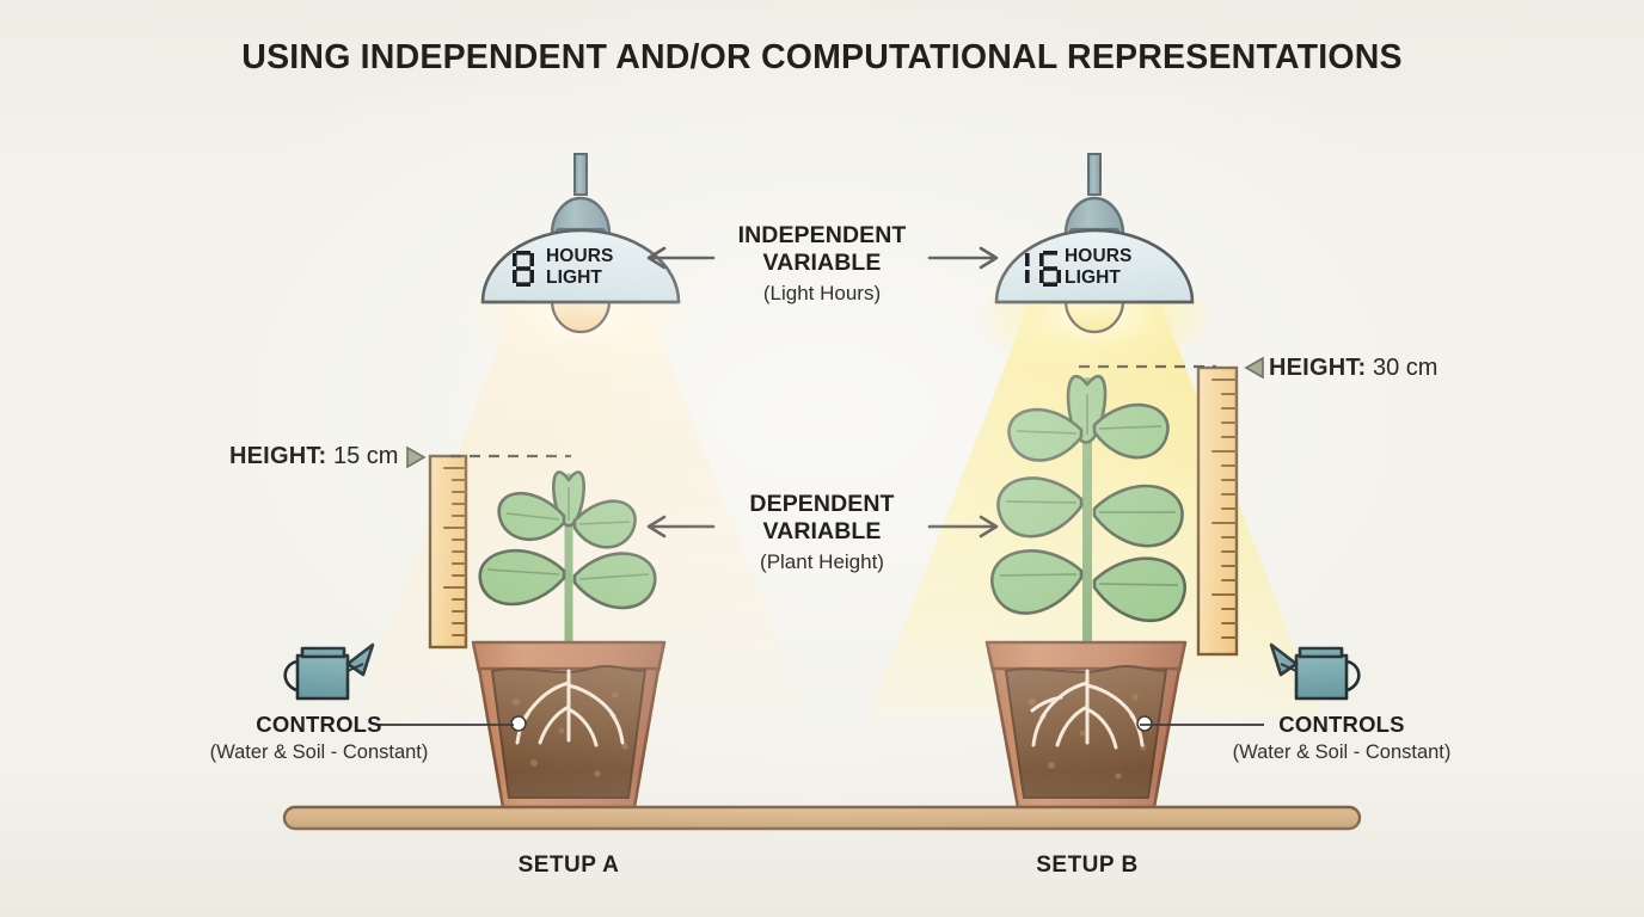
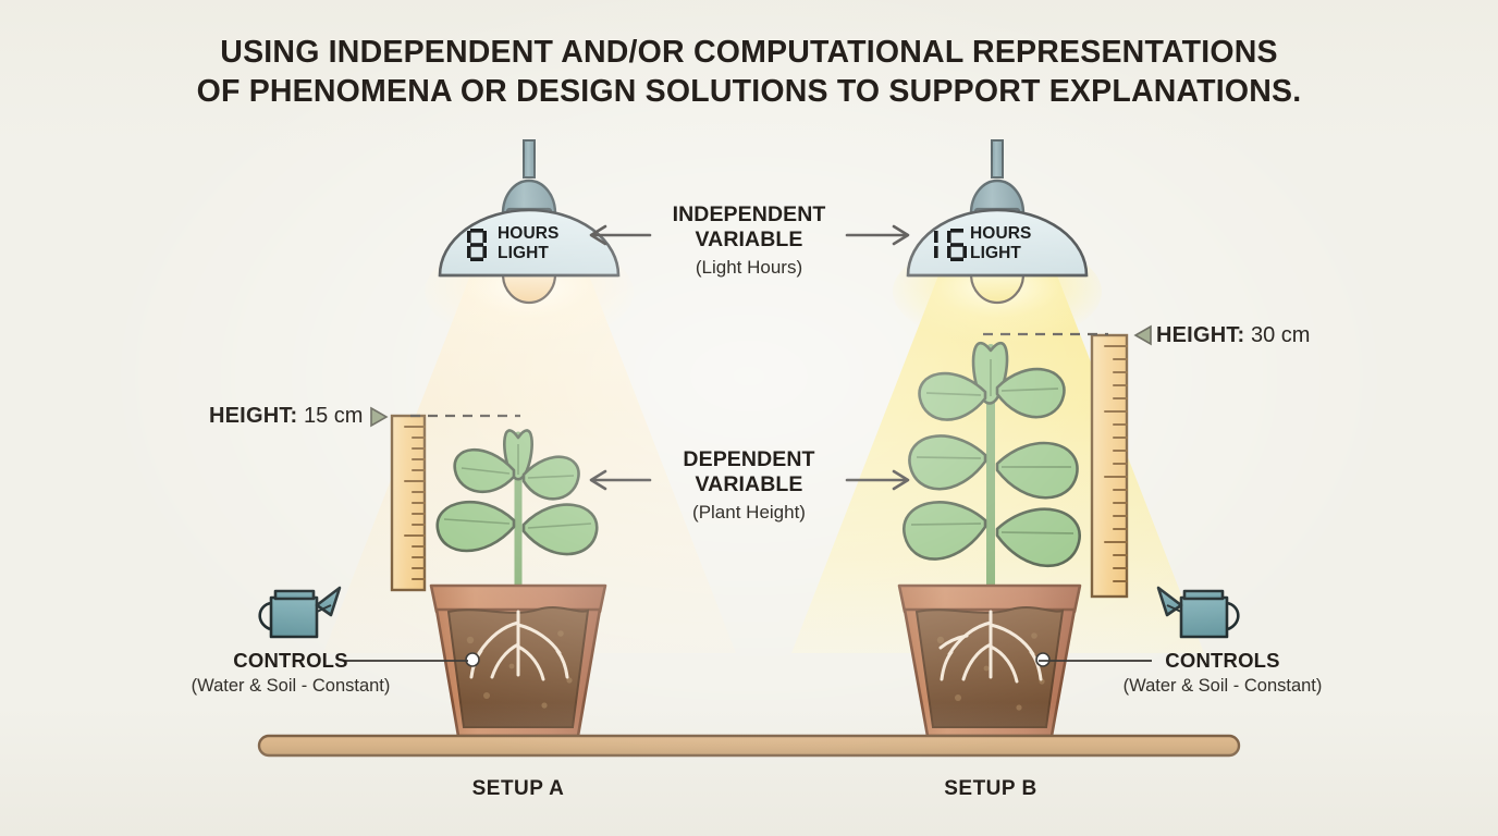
  USING INDEPENDENT AND/OR COMPUTATIONAL REPRESENTATIONS
+ OF PHENOMENA OR DESIGN SOLUTIONS TO SUPPORT EXPLANATIONS.
  HOURS
  LIGHT
  HOURS
  LIGHT
  INDEPENDENT
  VARIABLE
  (Light Hours)
  DEPENDENT
  VARIABLE
  (Plant Height)
  HEIGHT: 15 cm
  HEIGHT: 30 cm
  CONTROLS
  (Water & Soil - Constant)
  CONTROLS
  (Water & Soil - Constant)
  SETUP A
  SETUP B
